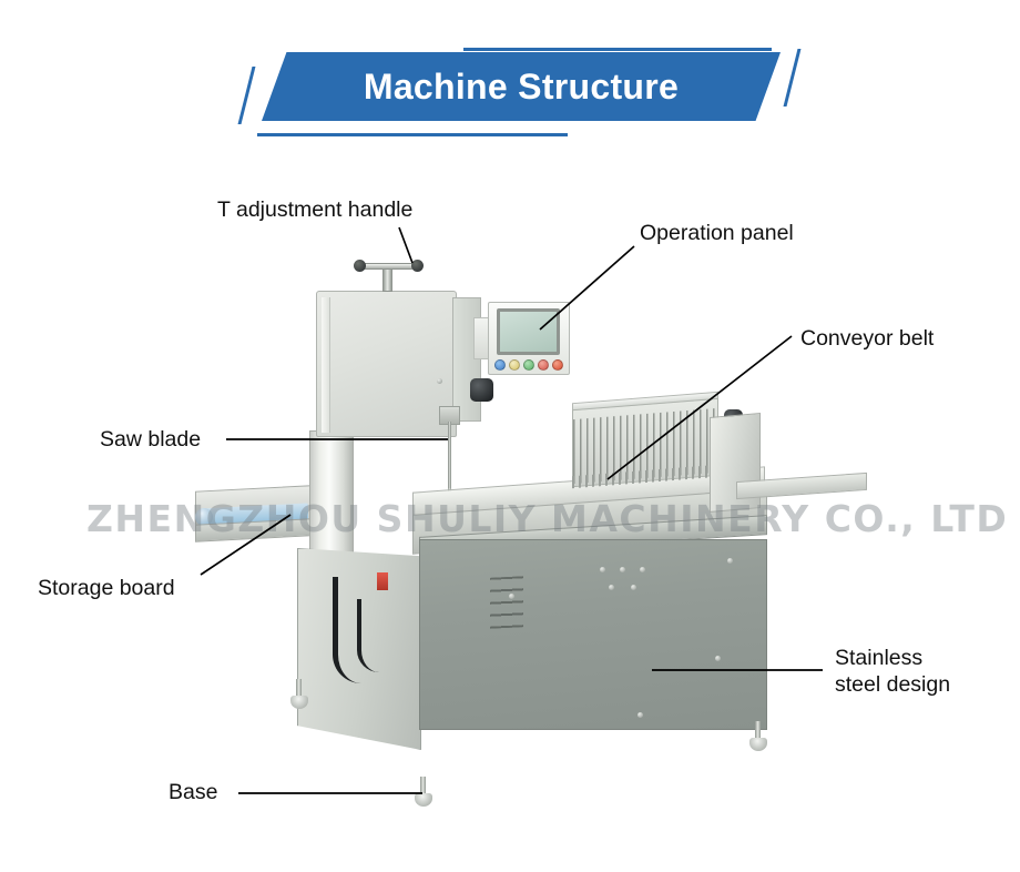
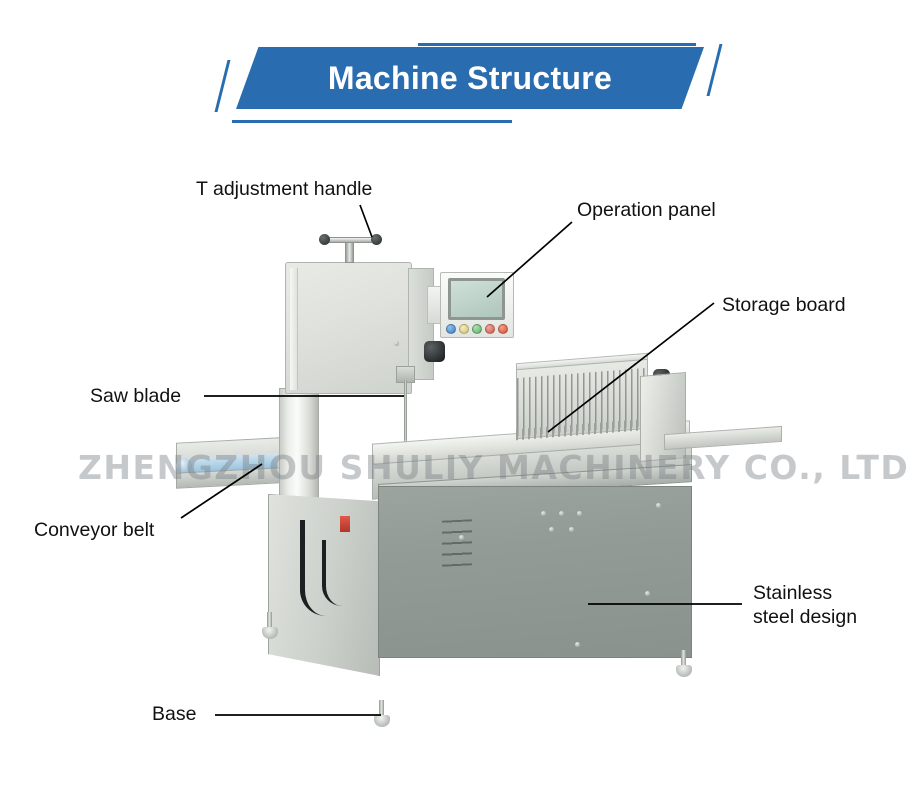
  Machine Structure
  ZHENGZHOU SHULIY MACHINERY CO., L
  T adjustment handle
  Operation panel
- Conveyor belt
+ Storage board
  Saw blade
- Storage board
+ Conveyor belt
  Stainless
  steel design
  Base
